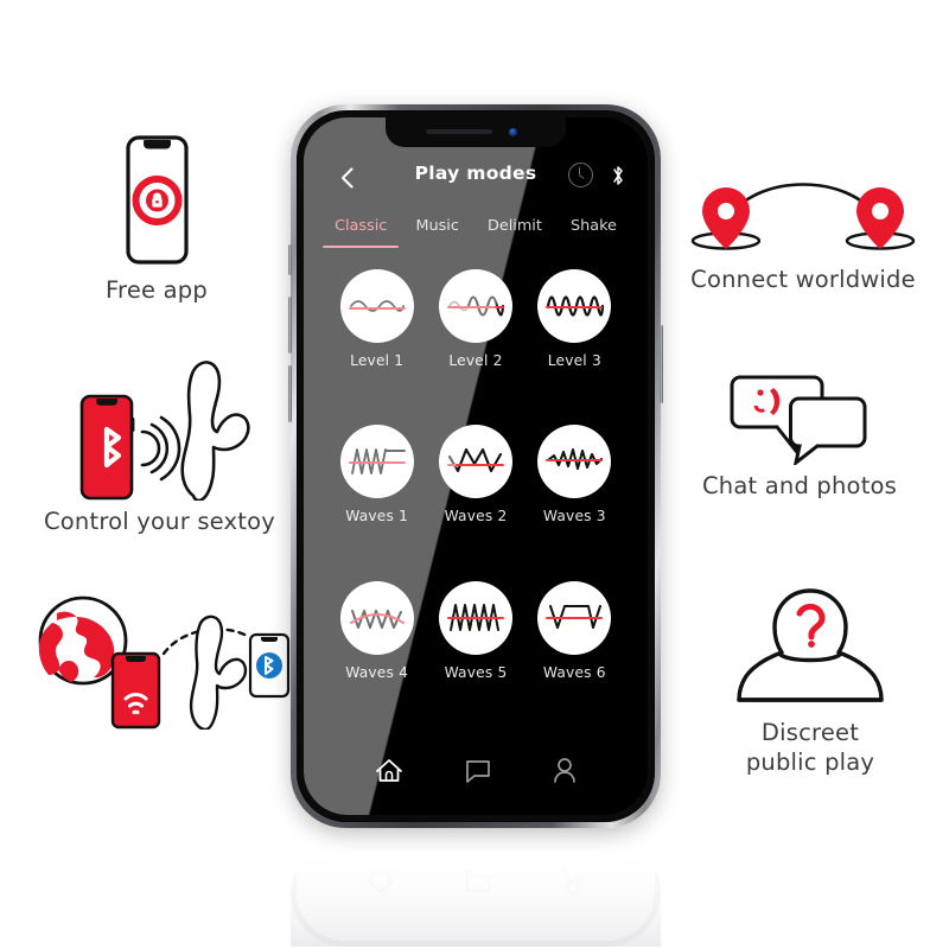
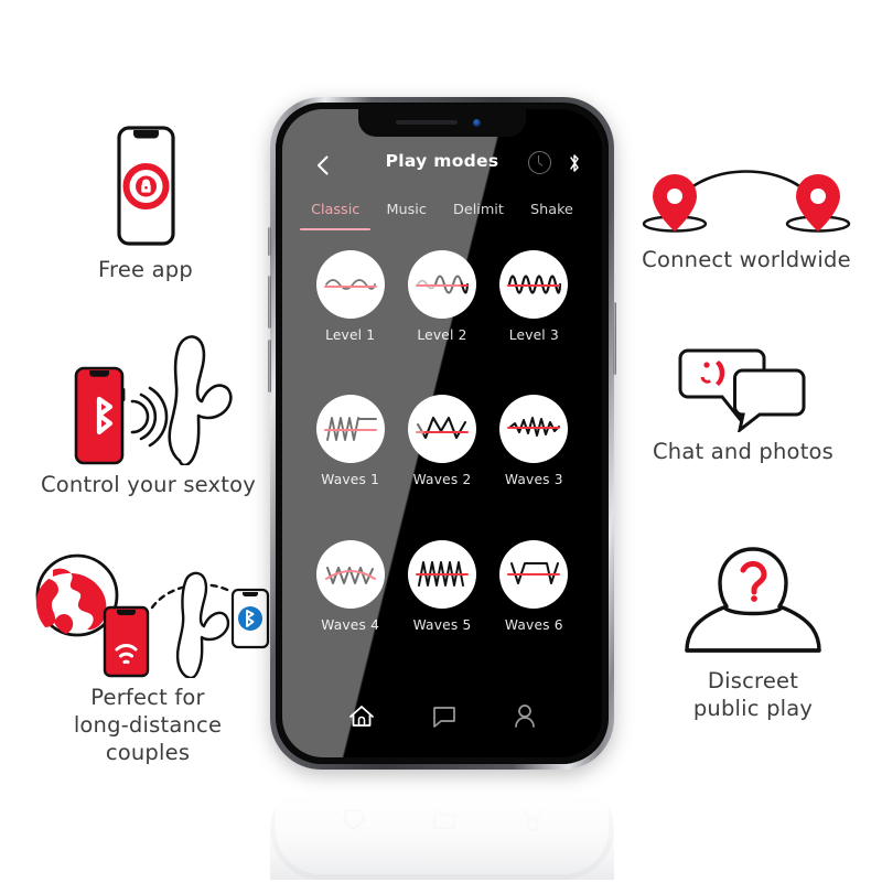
  Free app
  Control your sextoy
+ Perfect for
+ long-distance
+ couples
  Connect worldwide
  Chat and photos
  Discreet
  public play
